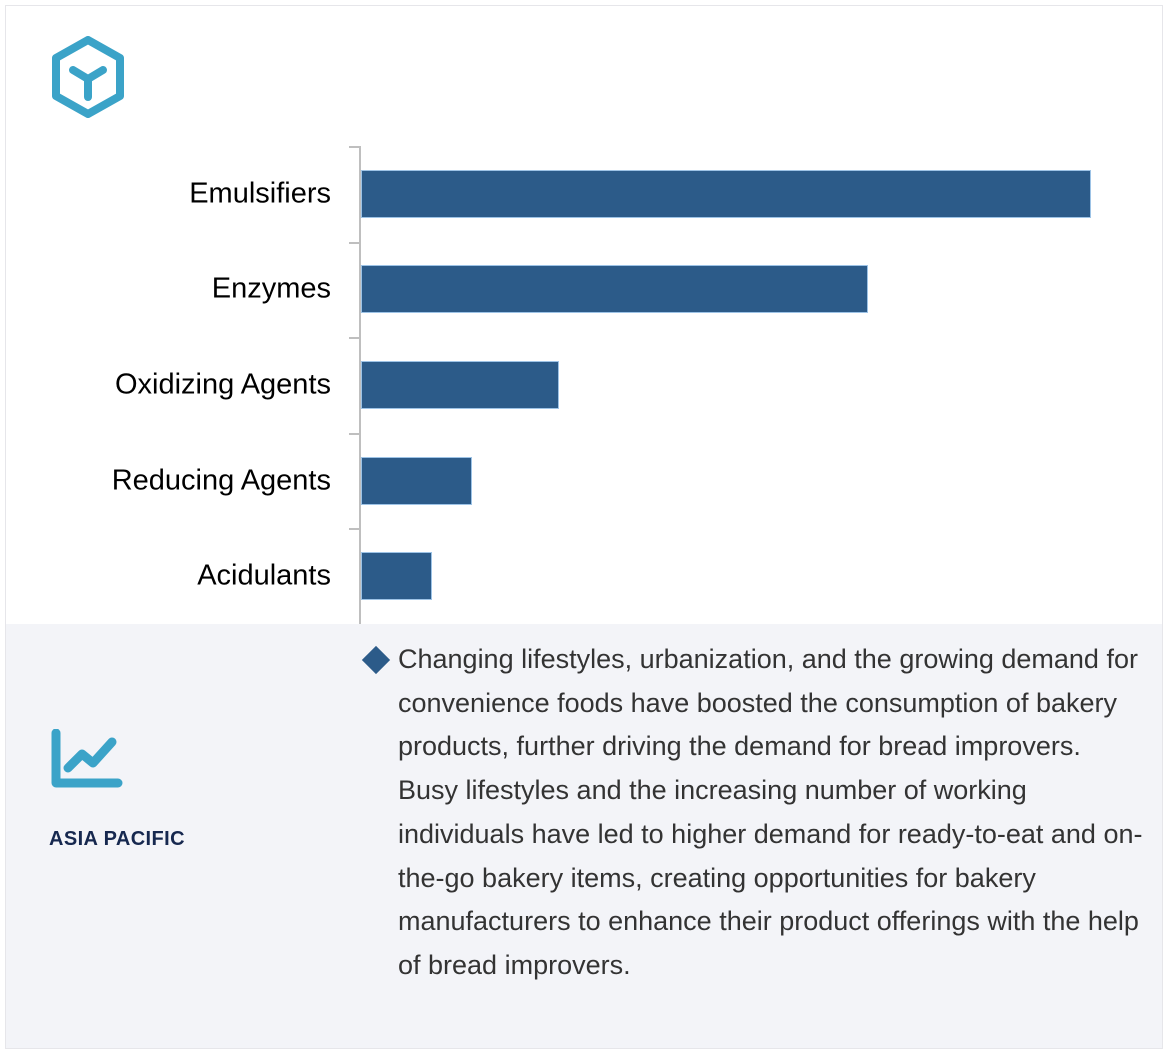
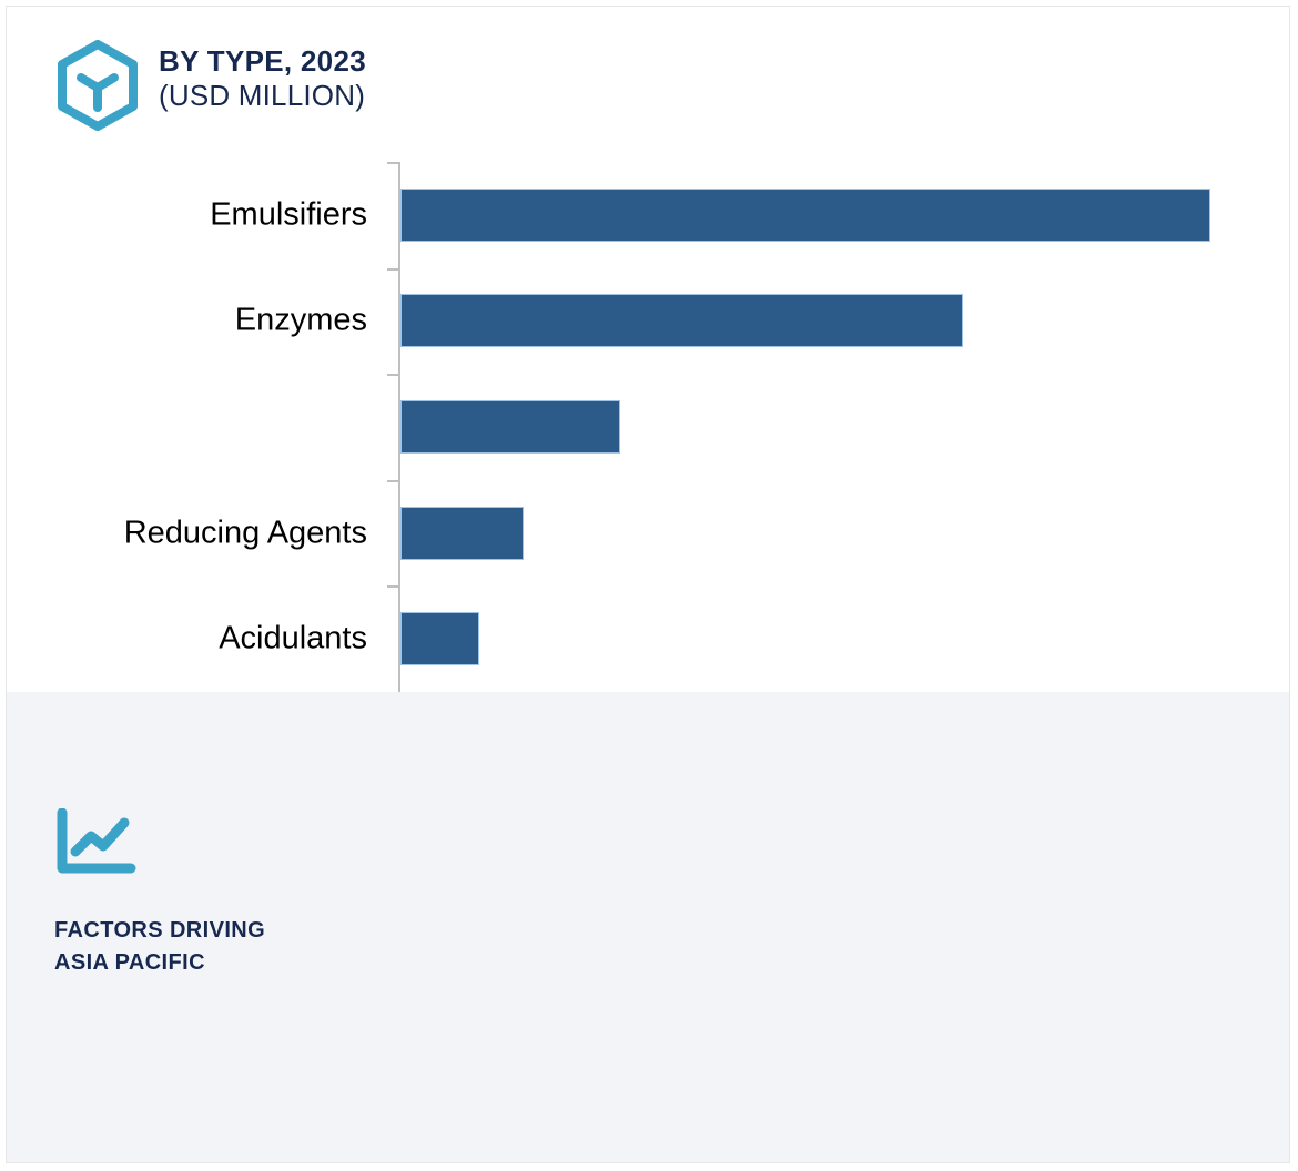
+ BY TYPE, 2023
+ (USD MILLION)
  Emulsifiers
  Enzymes
- Oxidizing Agents
  Reducing Agents
  Acidulants
+ FACTORS DRIVING
  ASIA PACIFIC
- Changing lifestyles, urbanization, and the growing demand for convenience foods have boosted the consumption of bakery products, further driving the demand for bread improvers. Busy lifestyles and the increasing number of working individuals have led to higher demand for ready-to-eat and on-the-go bakery items, creating opportunities for bakery manufacturers to enhance their product offerings with the help of bread improvers.
